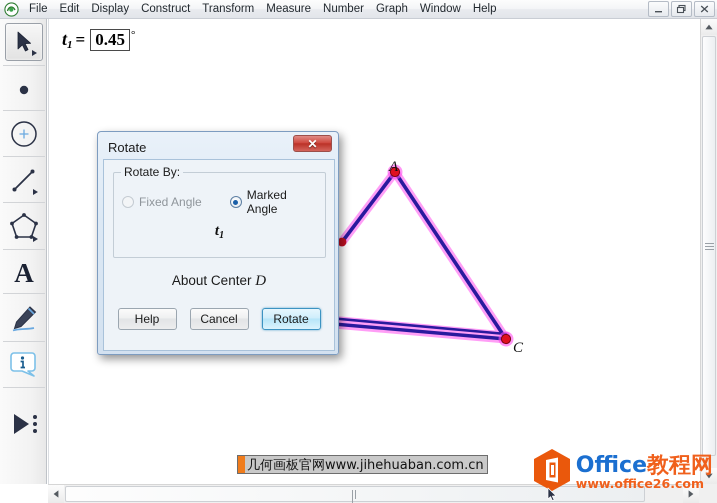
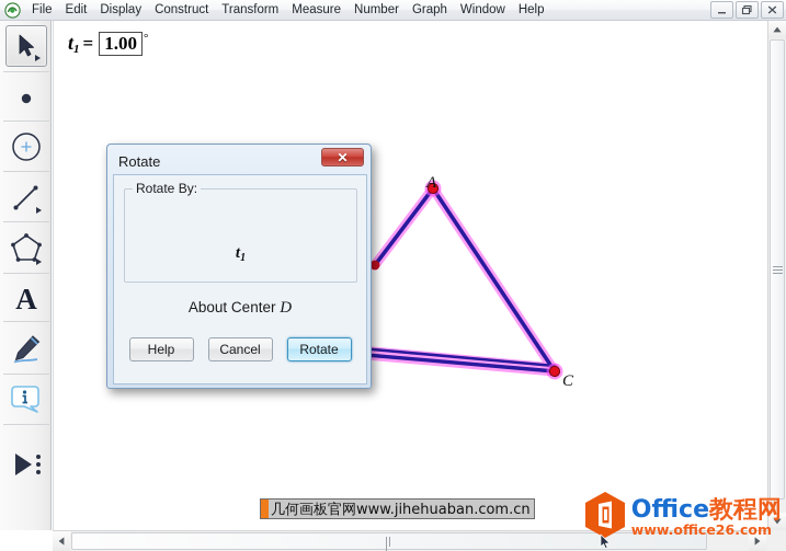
  File
  Edit
  Display
  Construct
  Transform
  Measure
  Number
  Graph
  Window
  Help
  A
  t
  1
  =
- 0.45
+ 1.00
  °
  A
  C
  几何画板官网www.jihehuaban.com.cn
  Rotate
  ✕
  Rotate By:
- Fixed Angle
- Marked Angle
  t1
  About Center D
  Help
  Cancel
  Rotate
  Office教程网
  www.office26.com
